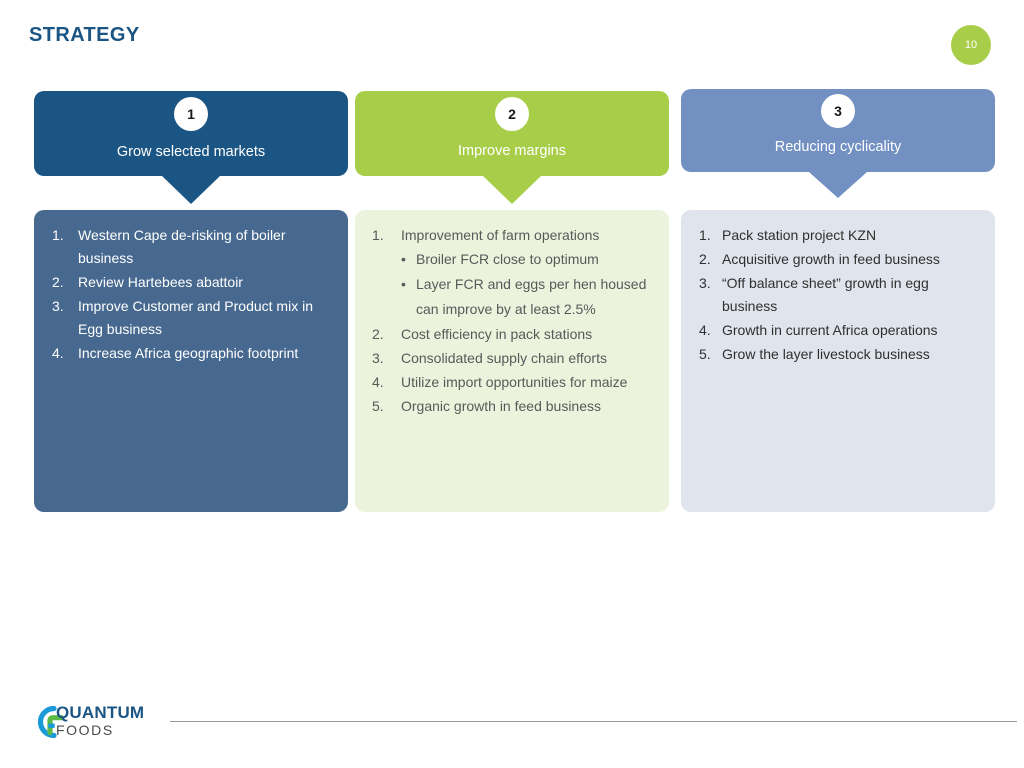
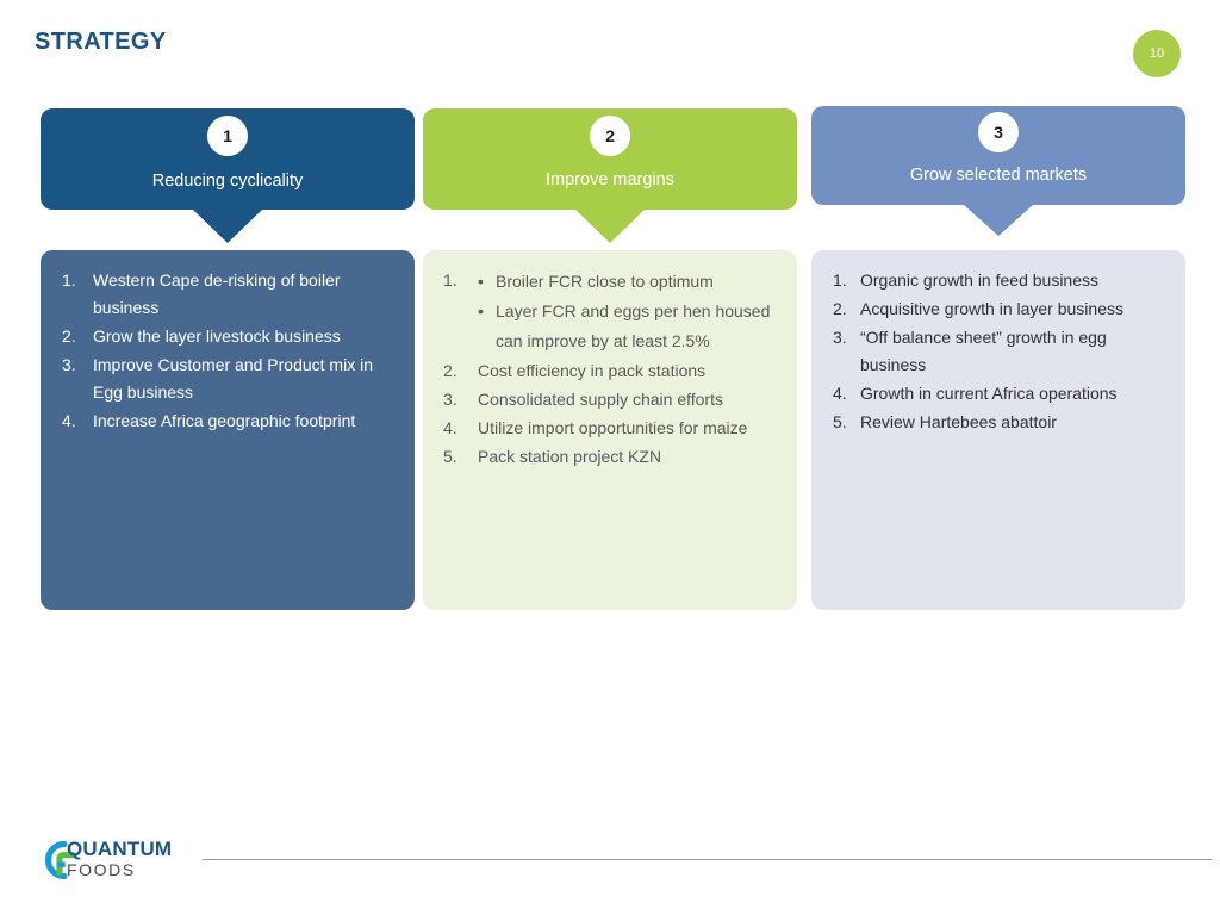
  STRATEGY
  10
  1
- Grow selected markets
+ Reducing cyclicality
  1.
  Western Cape de-risking of boiler business
  2.
- Review Hartebees abattoir
+ Grow the layer livestock business
  3.
  Improve Customer and Product mix in Egg business
  4.
  Increase Africa geographic footprint
  2
  Improve margins
  1.
- Improvement of farm operations
  •
  Broiler FCR close to optimum
  •
  Layer FCR and eggs per hen housed can improve by at least 2.5%
  2.
  Cost efficiency in pack stations
  3.
  Consolidated supply chain efforts
  4.
  Utilize import opportunities for maize
  5.
- Organic growth in feed business
+ Pack station project KZN
  3
- Reducing cyclicality
+ Grow selected markets
  1.
- Pack station project KZN
+ Organic growth in feed business
  2.
- Acquisitive growth in feed business
+ Acquisitive growth in layer business
  3.
  “Off balance sheet” growth in egg business
  4.
  Growth in current Africa operations
  5.
- Grow the layer livestock business
+ Review Hartebees abattoir
  QUANTUM
  FOODS
